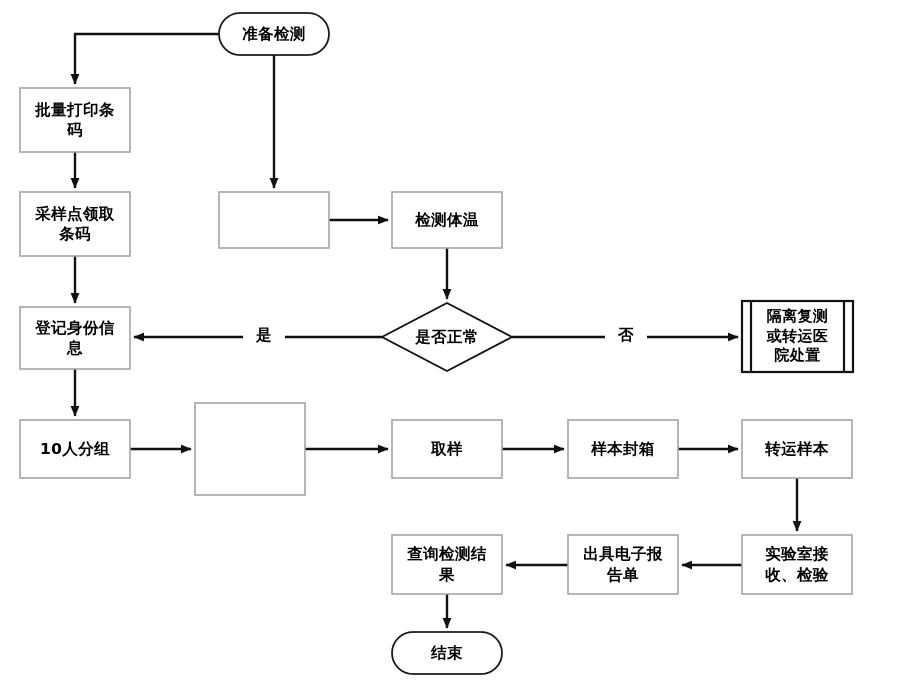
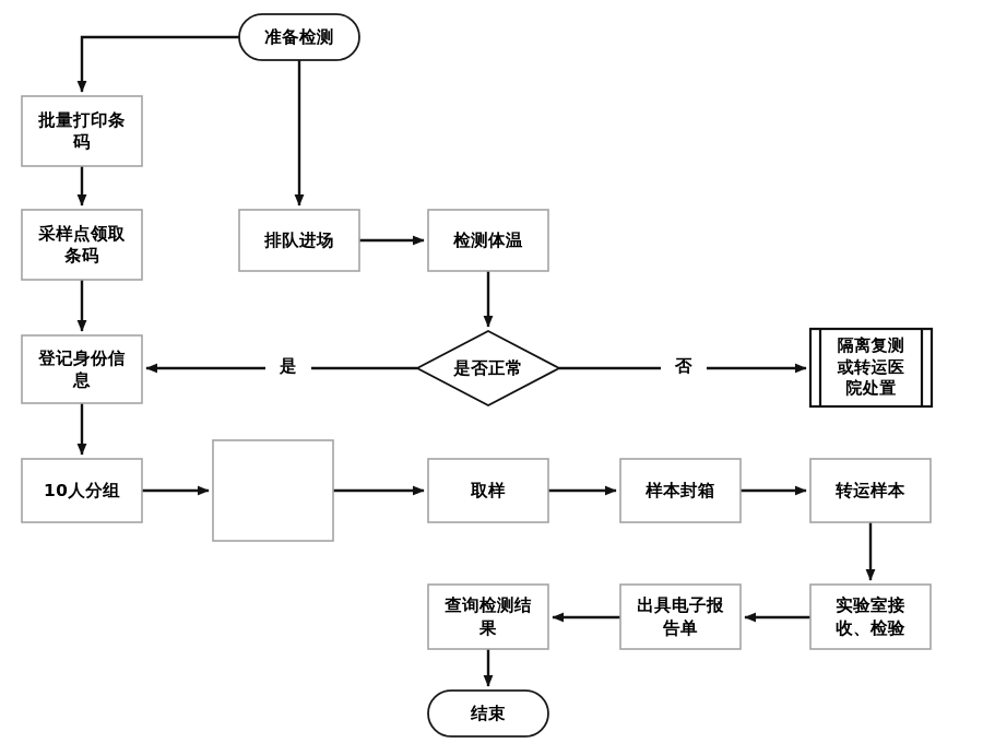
  准备检测
  批量打印条
  码
  采样点领取
  条码
+ 排队进场
  检测体温
  是否正常
  隔离复测
  或转运医
  院处置
  登记身份信
  息
  10人分组
  取样
  样本封箱
  转运样本
  实验室接
  收、检验
  出具电子报
  告单
  查询检测结
  果
  结束
  是
  否
